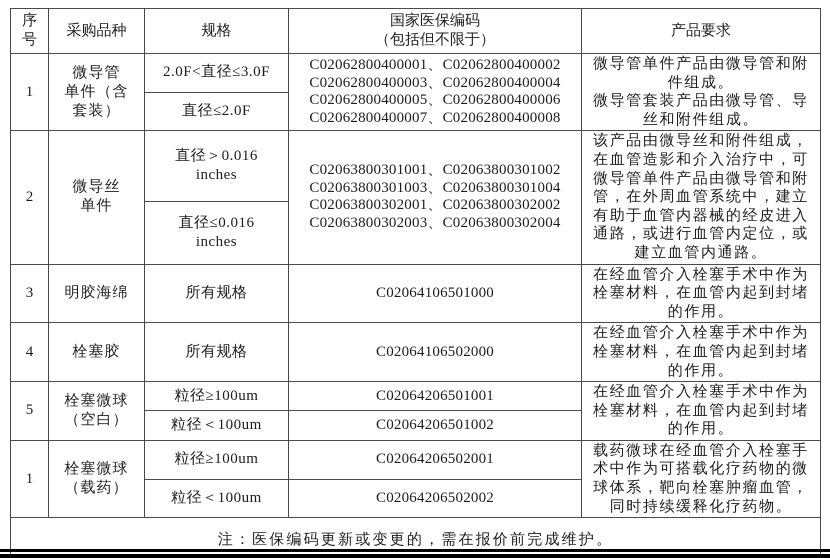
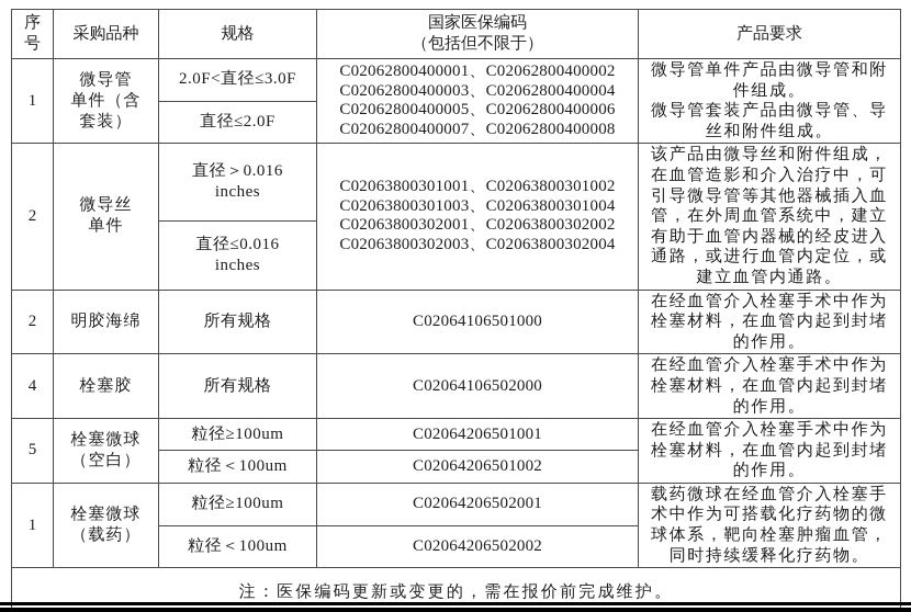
  序 号	采购品种	规格	国家医保编码 （包括但不限于）	产品要求
  1	微导管 单件（含 套装）	2.0F<直径≤3.0F	C02062800400001、C02062800400002 C02062800400003、C02062800400004 C02062800400005、C02062800400006 C02062800400007、C02062800400008	微导管单件产品由微导管和附 件组成。 微导管套装产品由微导管、导 丝和附件组成。
  直径≤2.0F
- 2	微导丝 单件	直径＞0.016 inches	C02063800301001、C02063800301002 C02063800301003、C02063800301004 C02063800302001、C02063800302002 C02063800302003、C02063800302004	该产品由微导丝和附件组成， 在血管造影和介入治疗中，可 微导管单件产品由微导管和附 管，在外周血管系统中，建立 有助于血管内器械的经皮进入 通路，或进行血管内定位，或 建立血管内通路。
+ 2	微导丝 单件	直径＞0.016 inches	C02063800301001、C02063800301002 C02063800301003、C02063800301004 C02063800302001、C02063800302002 C02063800302003、C02063800302004	该产品由微导丝和附件组成， 在血管造影和介入治疗中，可 引导微导管等其他器械插入血 管，在外周血管系统中，建立 有助于血管内器械的经皮进入 通路，或进行血管内定位，或 建立血管内通路。
  直径≤0.016 inches
- 3	明胶海绵	所有规格	C02064106501000	在经血管介入栓塞手术中作为 栓塞材料，在血管内起到封堵 的作用。
+ 2	明胶海绵	所有规格	C02064106501000	在经血管介入栓塞手术中作为 栓塞材料，在血管内起到封堵 的作用。
  4	栓塞胶	所有规格	C02064106502000	在经血管介入栓塞手术中作为 栓塞材料，在血管内起到封堵 的作用。
  5	栓塞微球 （空白）	粒径≥100um	C02064206501001	在经血管介入栓塞手术中作为 栓塞材料，在血管内起到封堵 的作用。
  粒径＜100um	C02064206501002
  1	栓塞微球 （载药）	粒径≥100um	C02064206502001	载药微球在经血管介入栓塞手 术中作为可搭载化疗药物的微 球体系，靶向栓塞肿瘤血管， 同时持续缓释化疗药物。
  粒径＜100um	C02064206502002
  注：医保编码更新或变更的，需在报价前完成维护。
